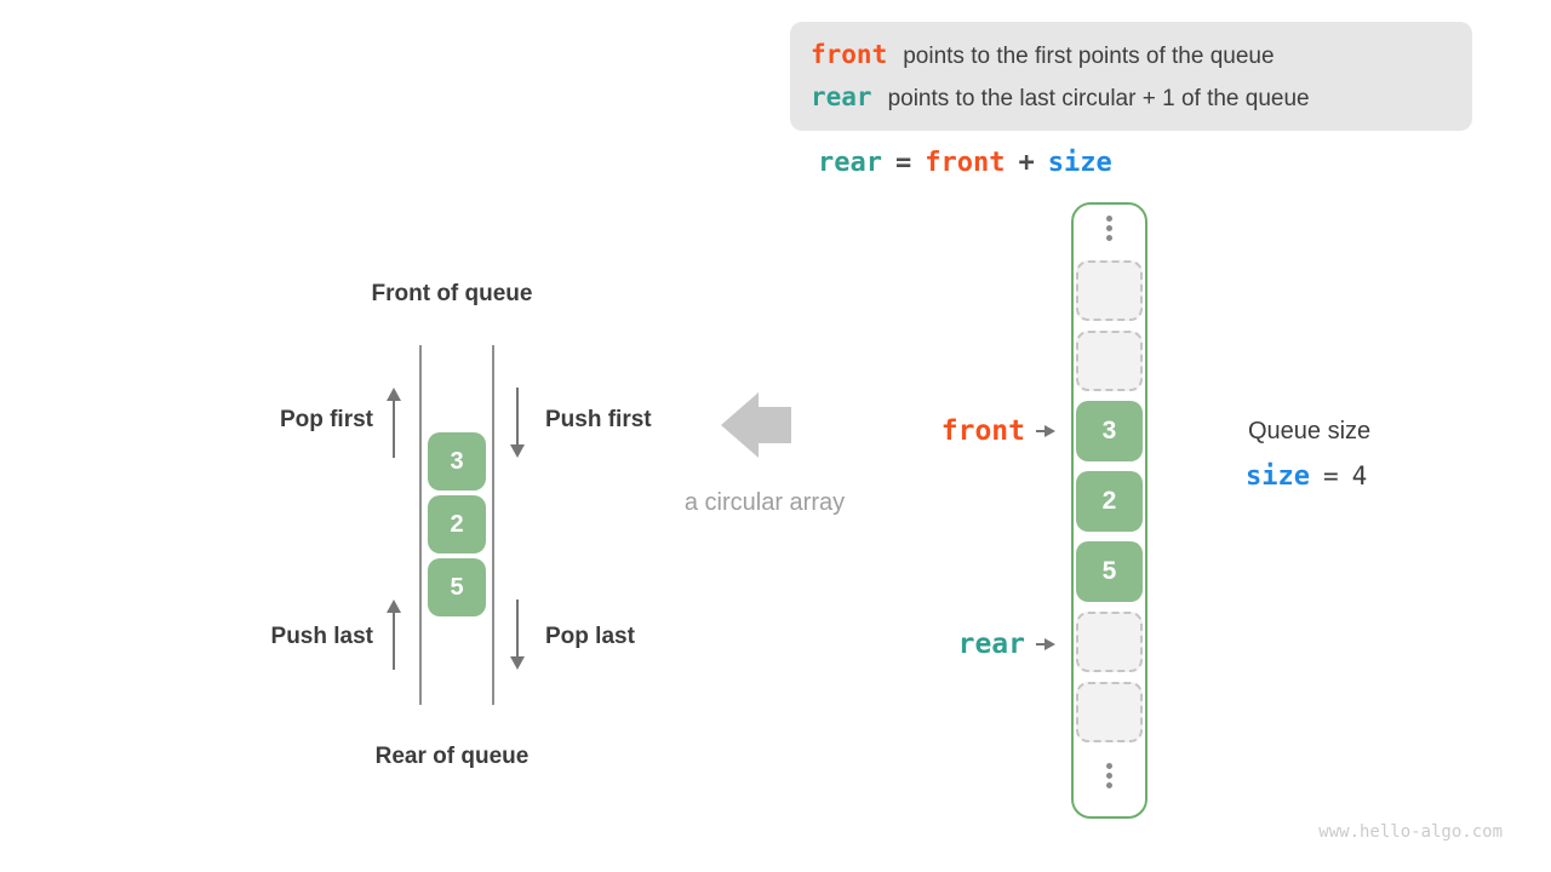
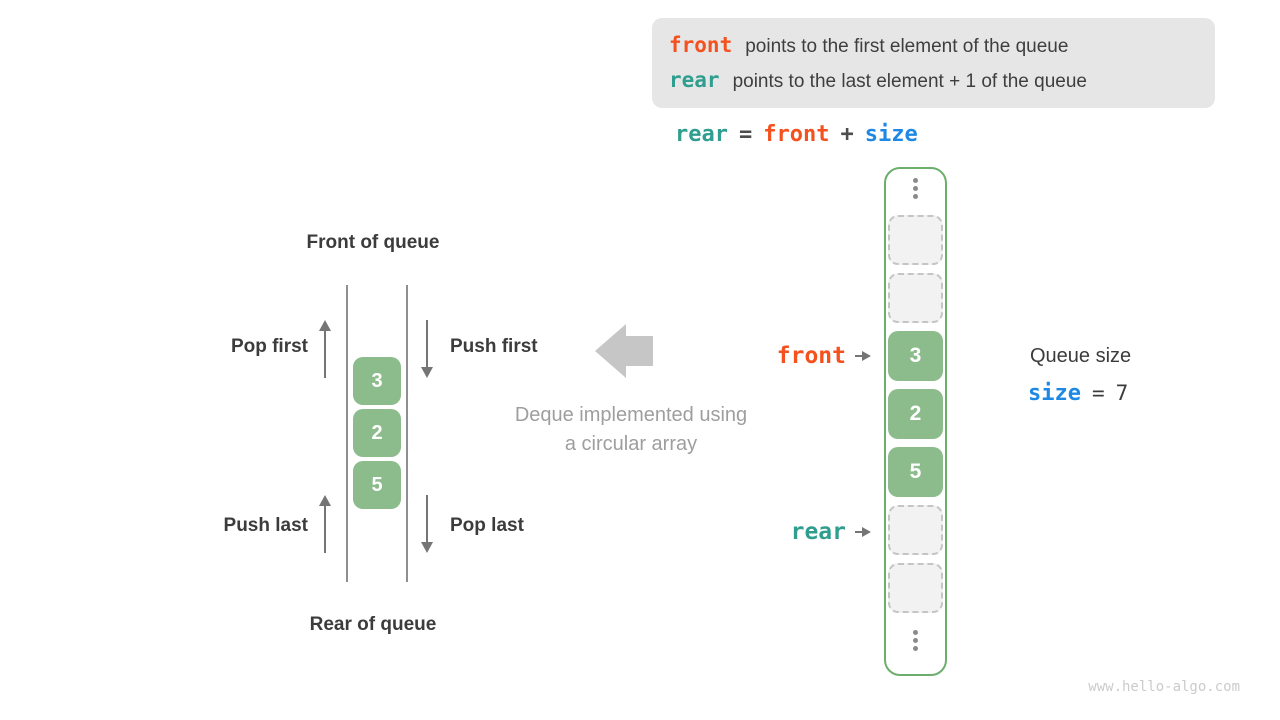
  front
- points to the first points of the queue
+ points to the first element of the queue
  rear
- points to the last circular + 1 of the queue
+ points to the last element + 1 of the queue
  rear
  =
  front
  +
  size
  Front of queue
  3
  2
  5
  Pop first
  Push first
  Push last
  Pop last
  Rear of queue
+ Deque implemented using
  a circular array
  front
  rear
  3
  2
  5
  Queue size
  size
  =
- 4
+ 7
  www.hello-algo.com
